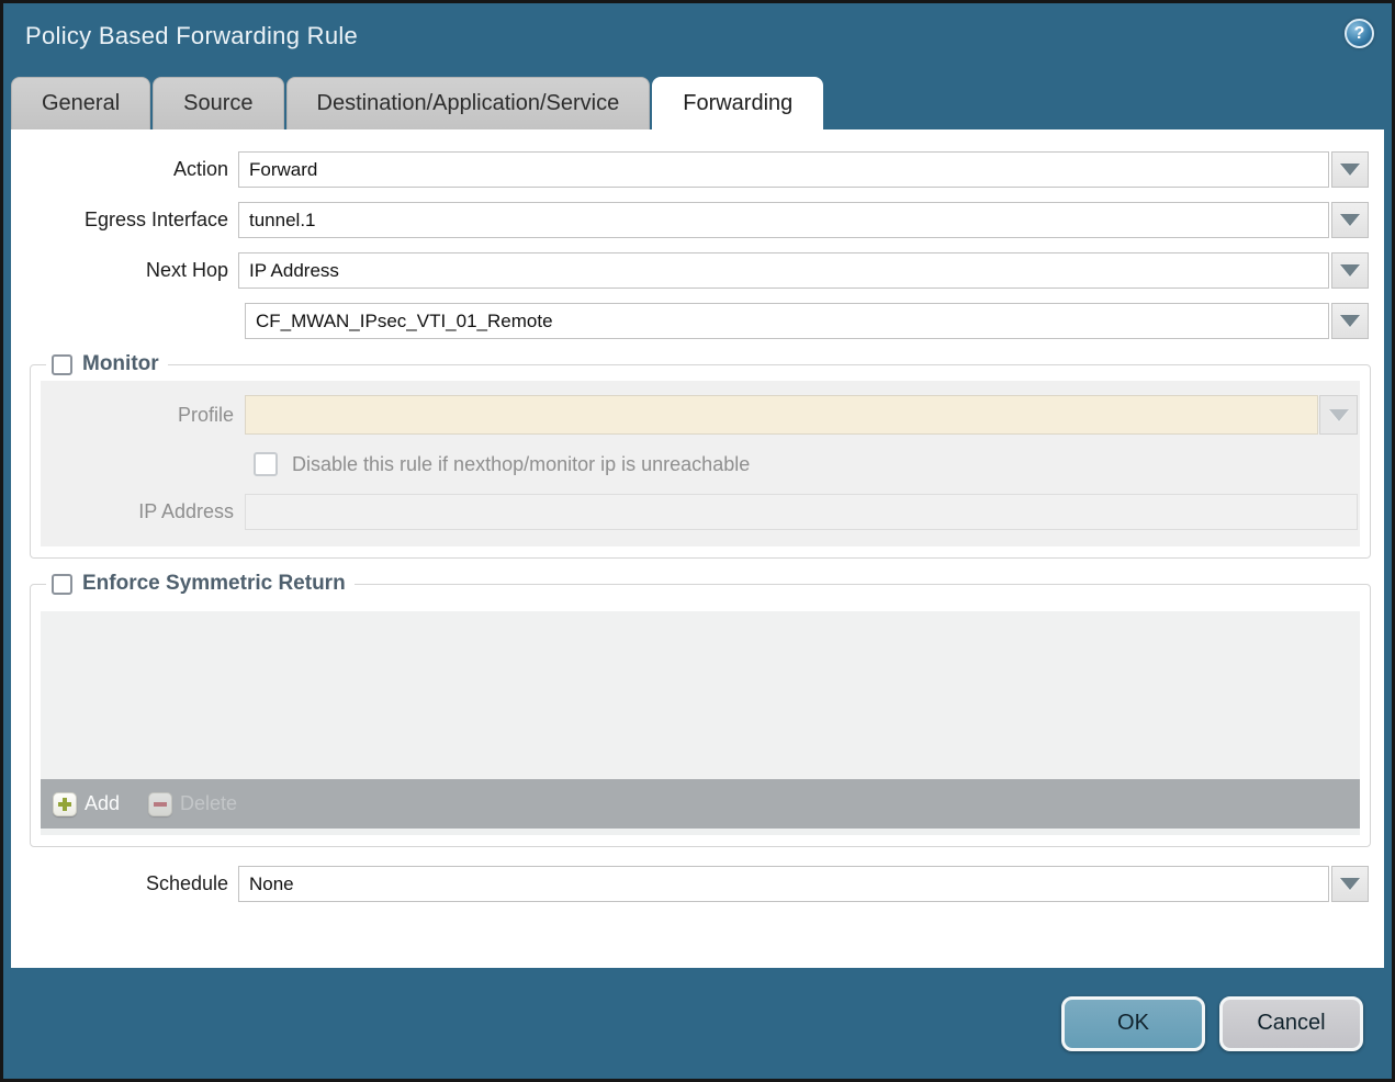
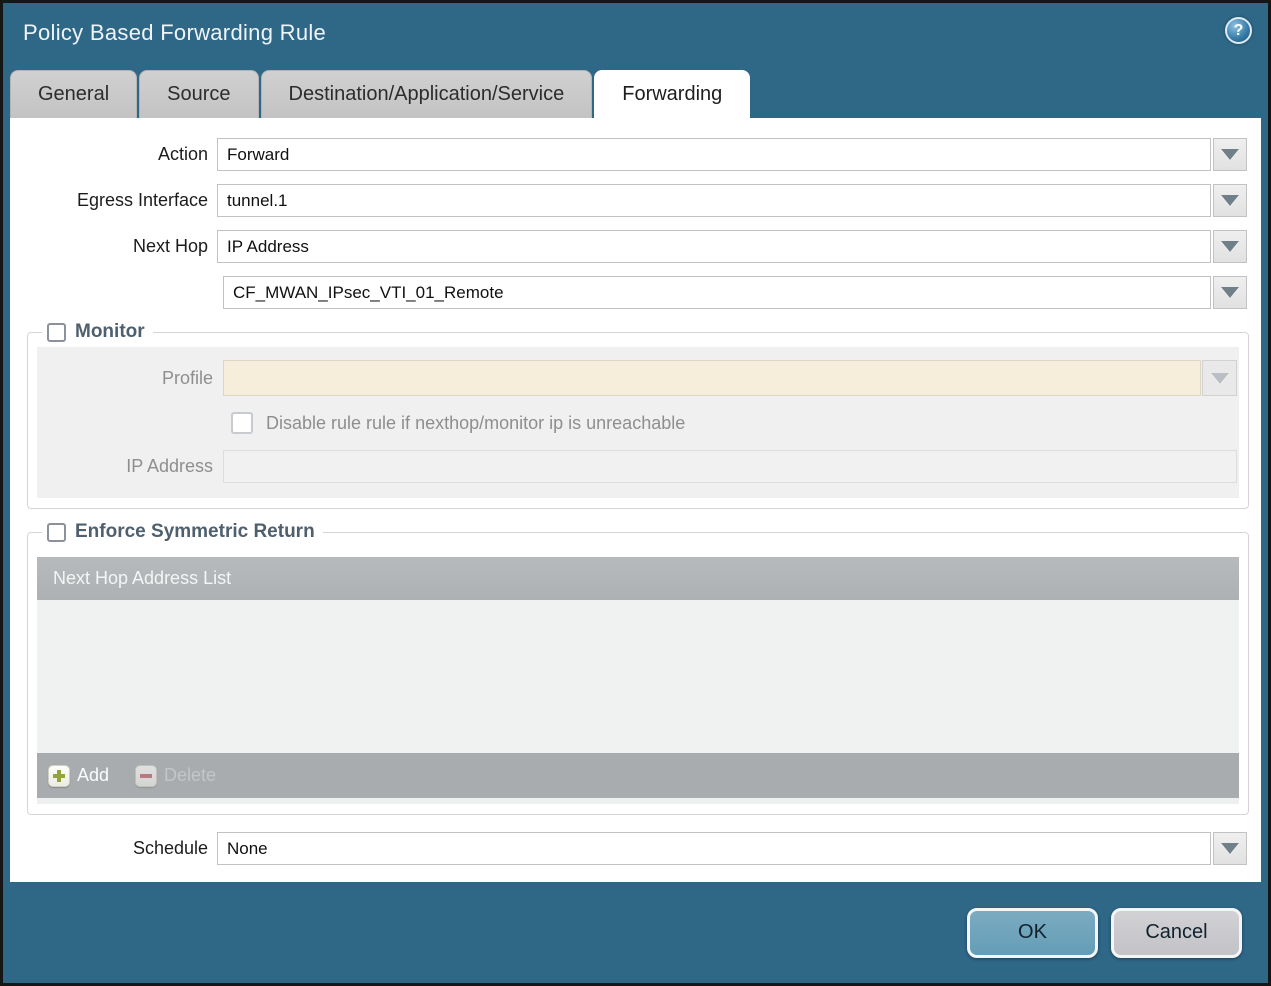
  Policy Based Forwarding Rule
  ?
  General
  Source
  Destination/Application/Service
  Forwarding
  Action
  Forward
  Egress Interface
  tunnel.1
  Next Hop
  IP Address
  CF_MWAN_IPsec_VTI_01_Remote
  Monitor
  Profile
- Disable this rule if nexthop/monitor ip is unreachable
+ Disable rule rule if nexthop/monitor ip is unreachable
  IP Address
  Enforce Symmetric Return
+ Next Hop Address List
  Add
  Delete
  Schedule
  None
  OK
  Cancel
